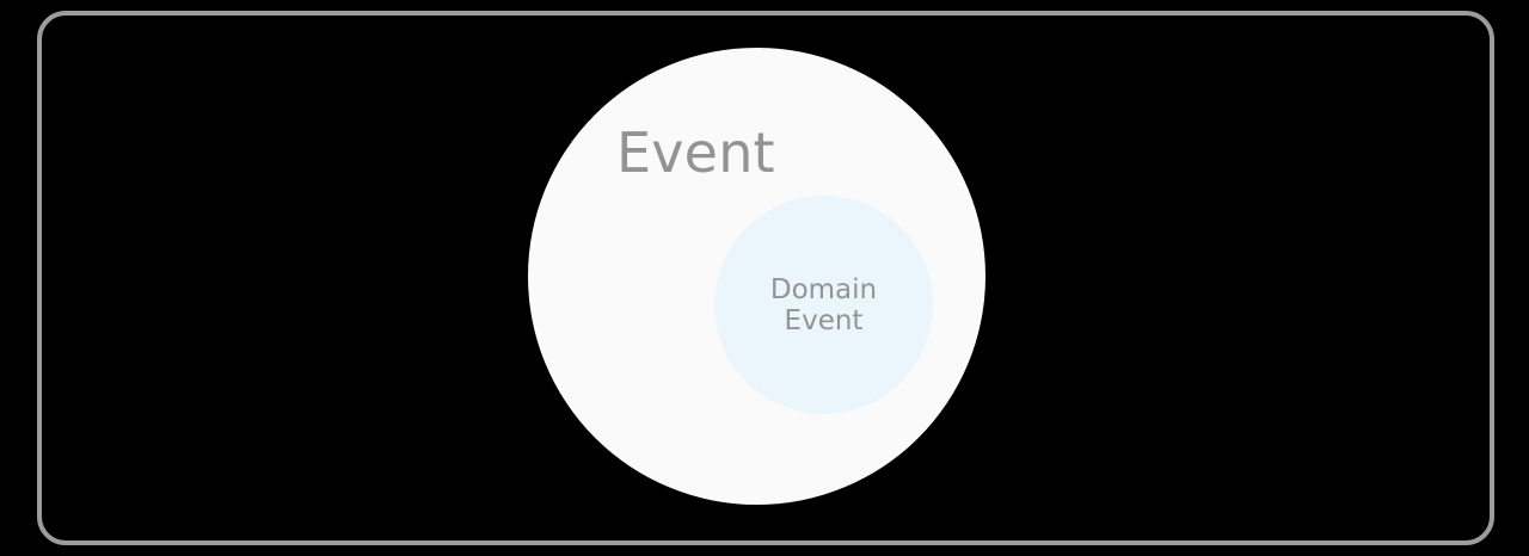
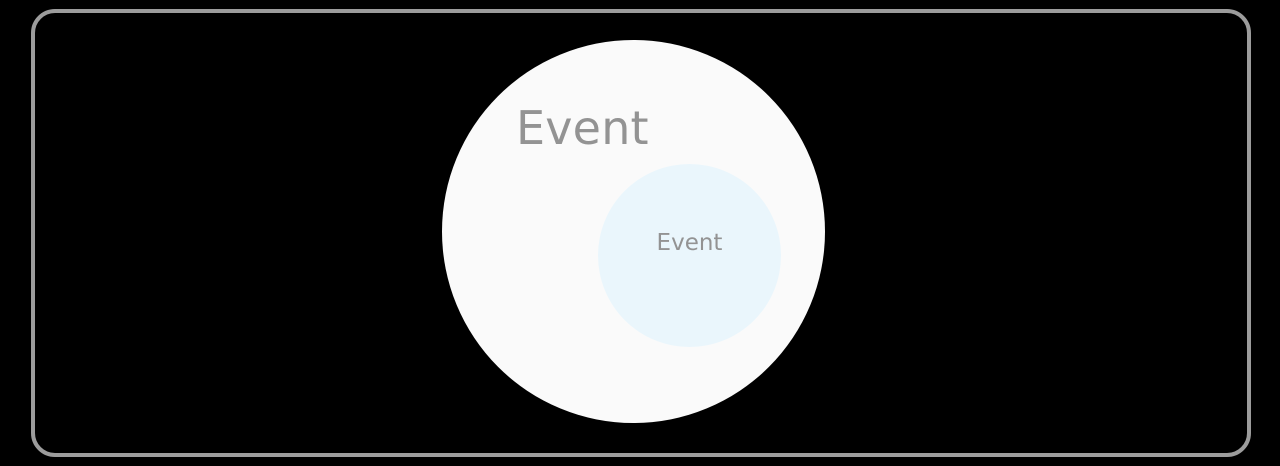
  Event
- Domain
  Event
